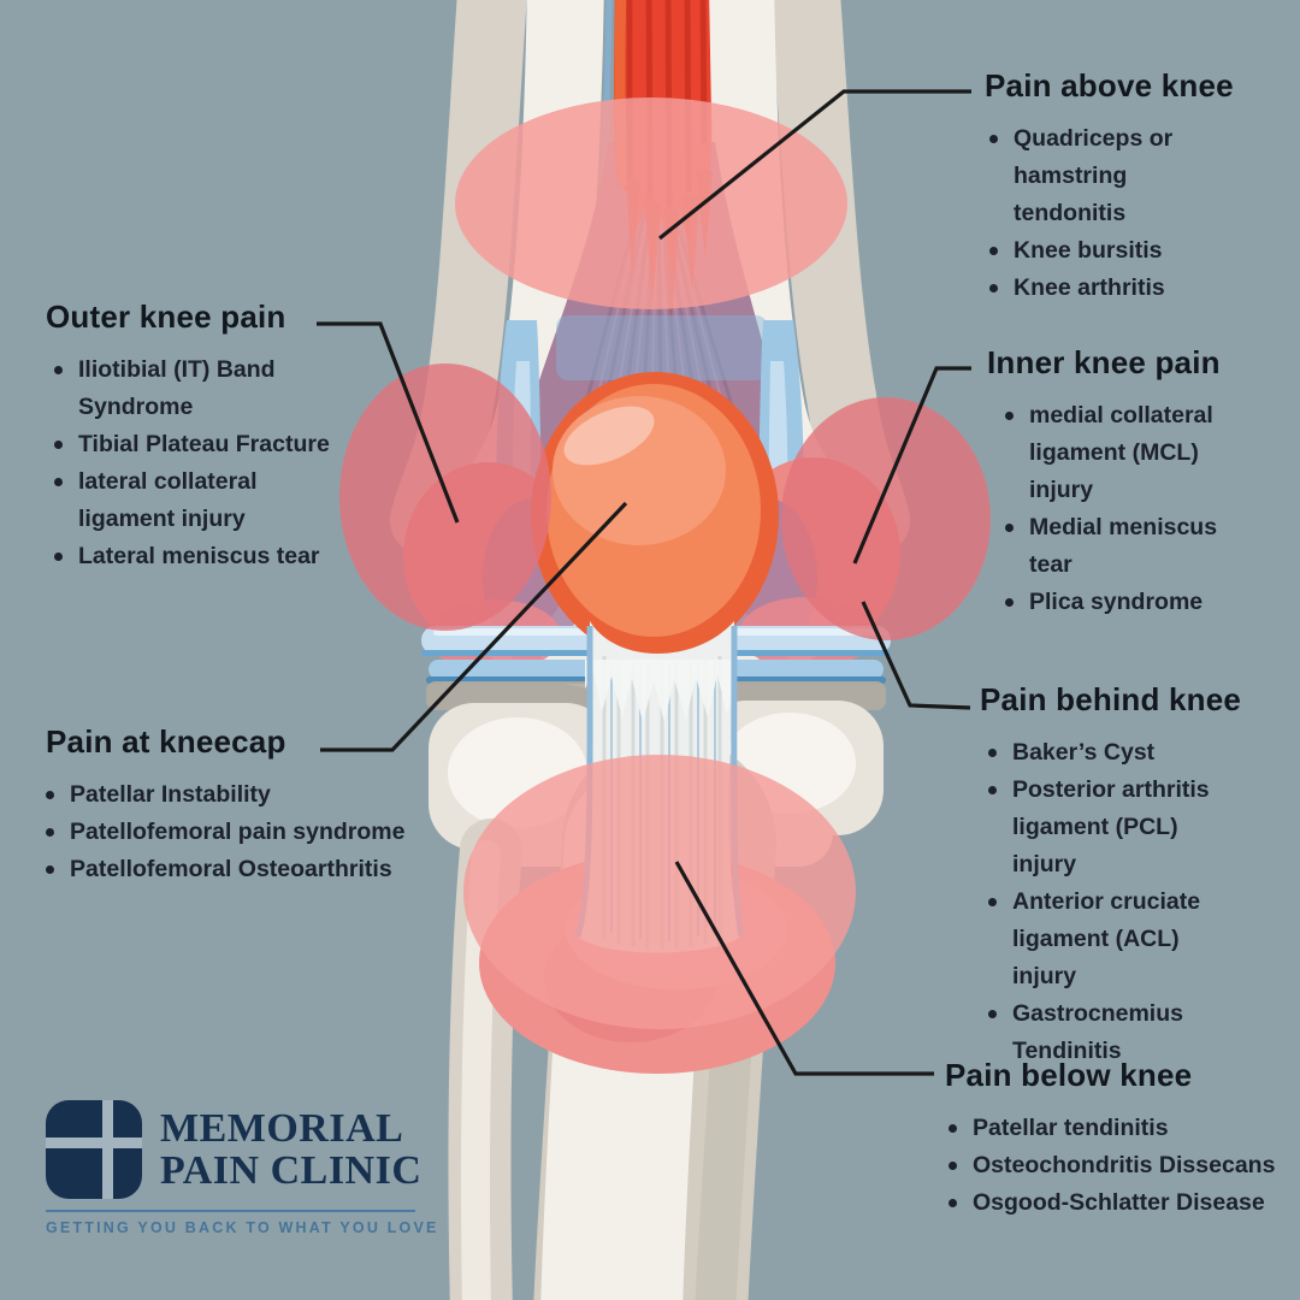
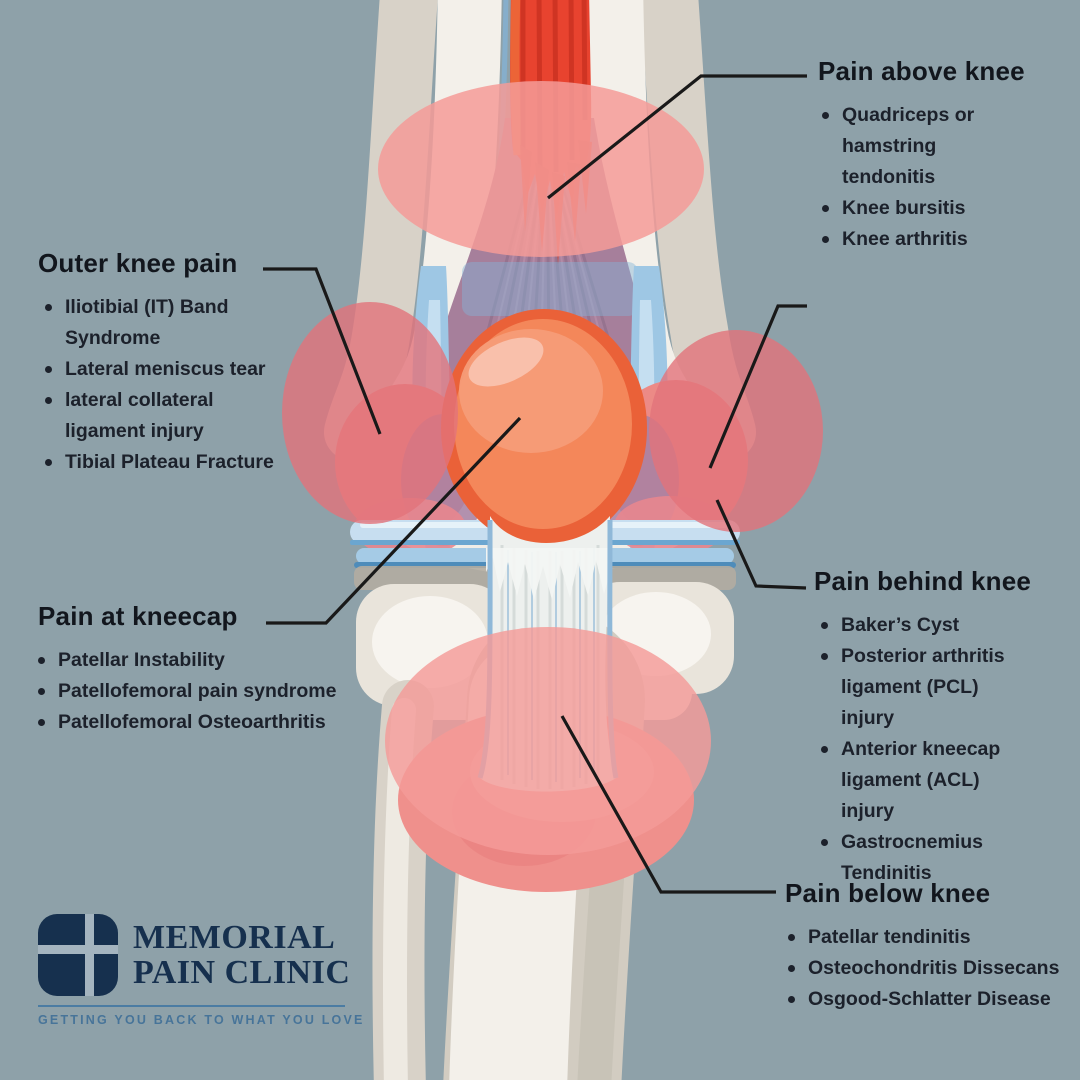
  Pain above knee
  Quadriceps or hamstring tendonitis
  Knee bursitis
  Knee arthritis
  Outer knee pain
  Iliotibial (IT) Band Syndrome
- Tibial Plateau Fracture
+ Lateral meniscus tear
  lateral collateral ligament injury
- Lateral meniscus tear
+ Tibial Plateau Fracture
- Inner knee pain
- medial collateral ligament (MCL) injury
- Medial meniscus tear
- Plica syndrome
  Pain at kneecap
  Patellar Instability
  Patellofemoral pain syndrome
  Patellofemoral Osteoarthritis
  Pain behind knee
  Baker’s Cyst
  Posterior arthritis ligament (PCL) injury
- Anterior cruciate ligament (ACL) injury
+ Anterior kneecap ligament (ACL) injury
  Gastrocnemius Tendinitis
  Pain below knee
  Patellar tendinitis
  Osteochondritis Dissecans
  Osgood-Schlatter Disease
  MEMORIAL
  PAIN CLINIC
  GETTING YOU BACK TO WHAT YOU LOVE
